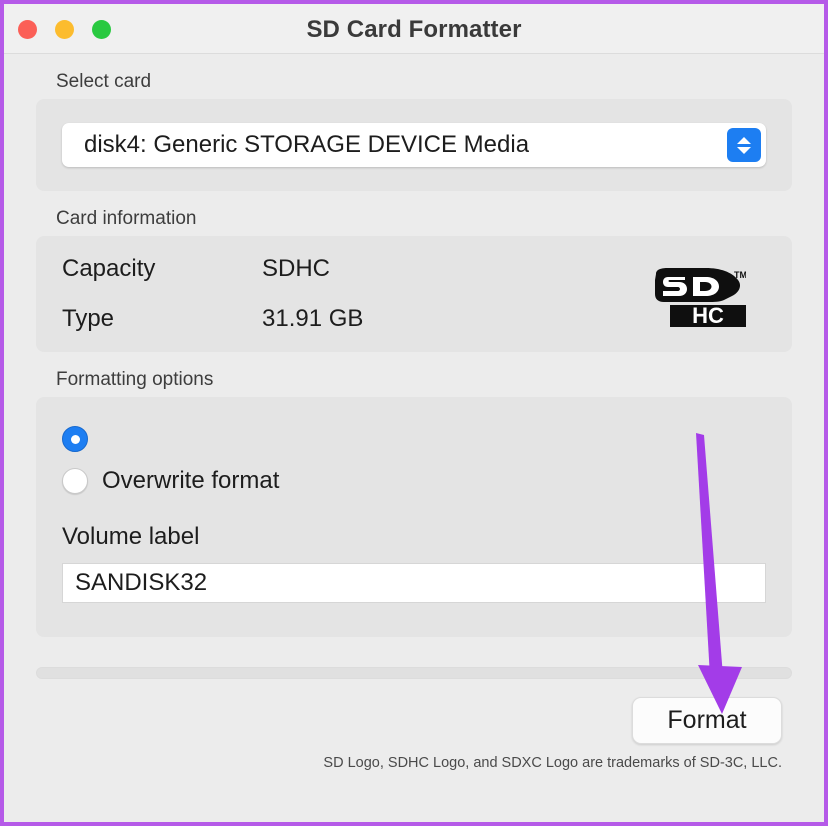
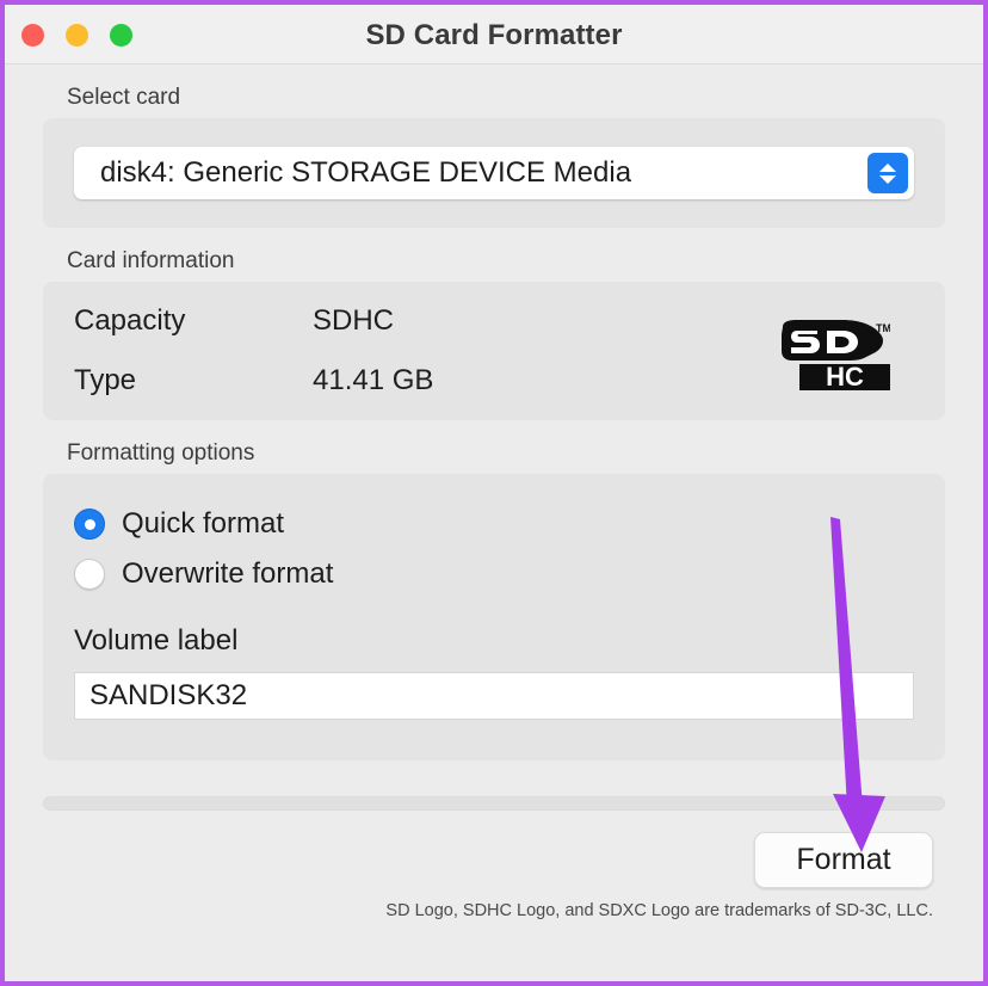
  SD Card Formatter
  Select card
  disk4: Generic STORAGE DEVICE Media
  Card information
  Capacity
  SDHC
  Type
- 31.91 GB
+ 41.41 GB
  TM
  HC
  Formatting options
+ Quick format
  Overwrite format
  Volume label
  SANDISK32
  Format
  SD Logo, SDHC Logo, and SDXC Logo are trademarks of SD-3C, LLC.
